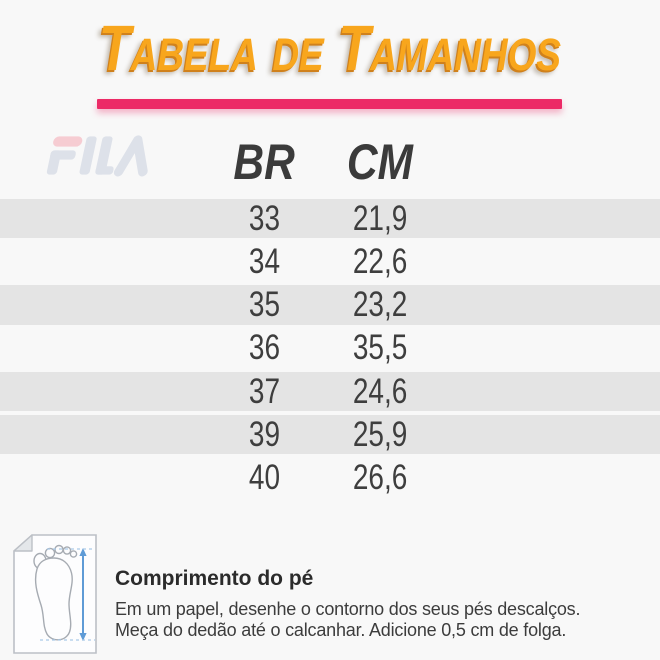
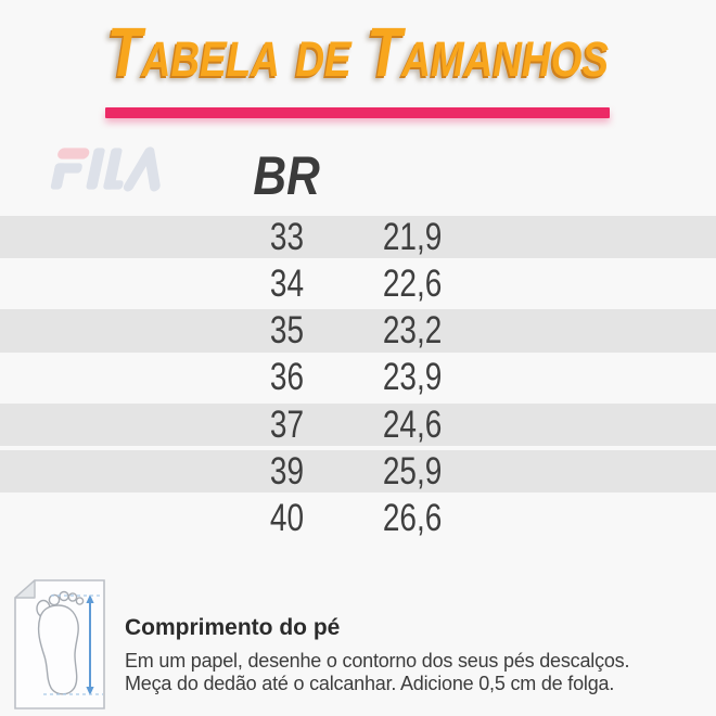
  Tabela de Tamanhos
  BR
- CM
  33
  21,9
  34
  22,6
  35
  23,2
  36
- 35,5
+ 23,9
  37
  24,6
  39
  25,9
  40
  26,6
  Comprimento do pé
  Em um papel, desenhe o contorno dos seus pés descalços.
  Meça do dedão até o calcanhar. Adicione 0,5 cm de folga.
